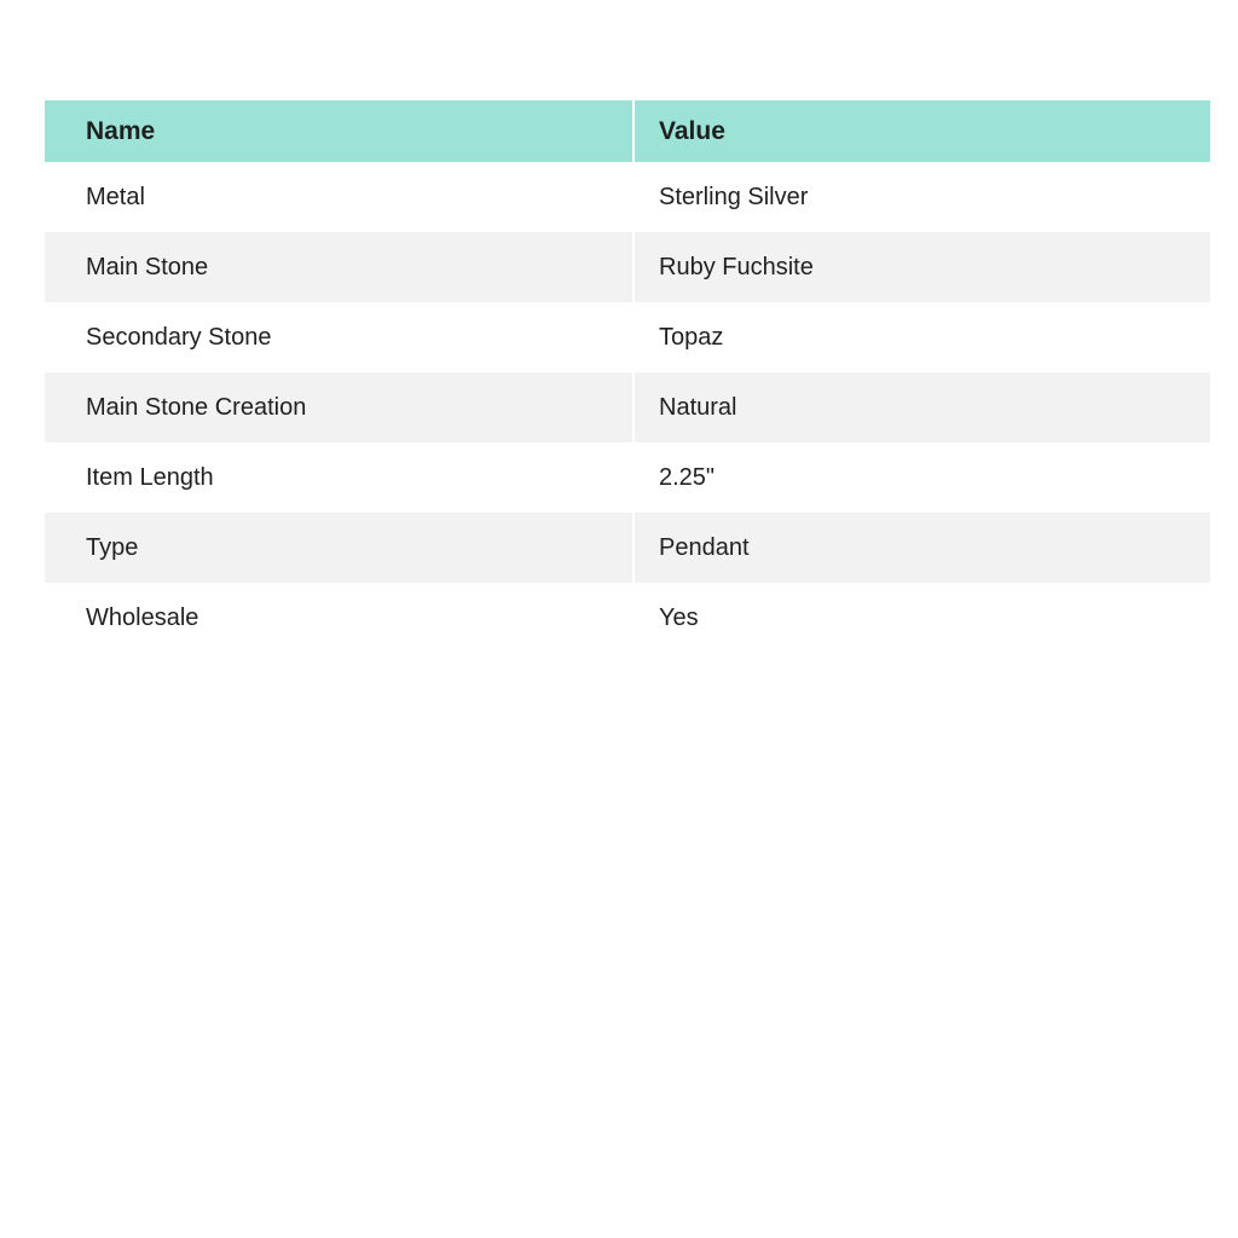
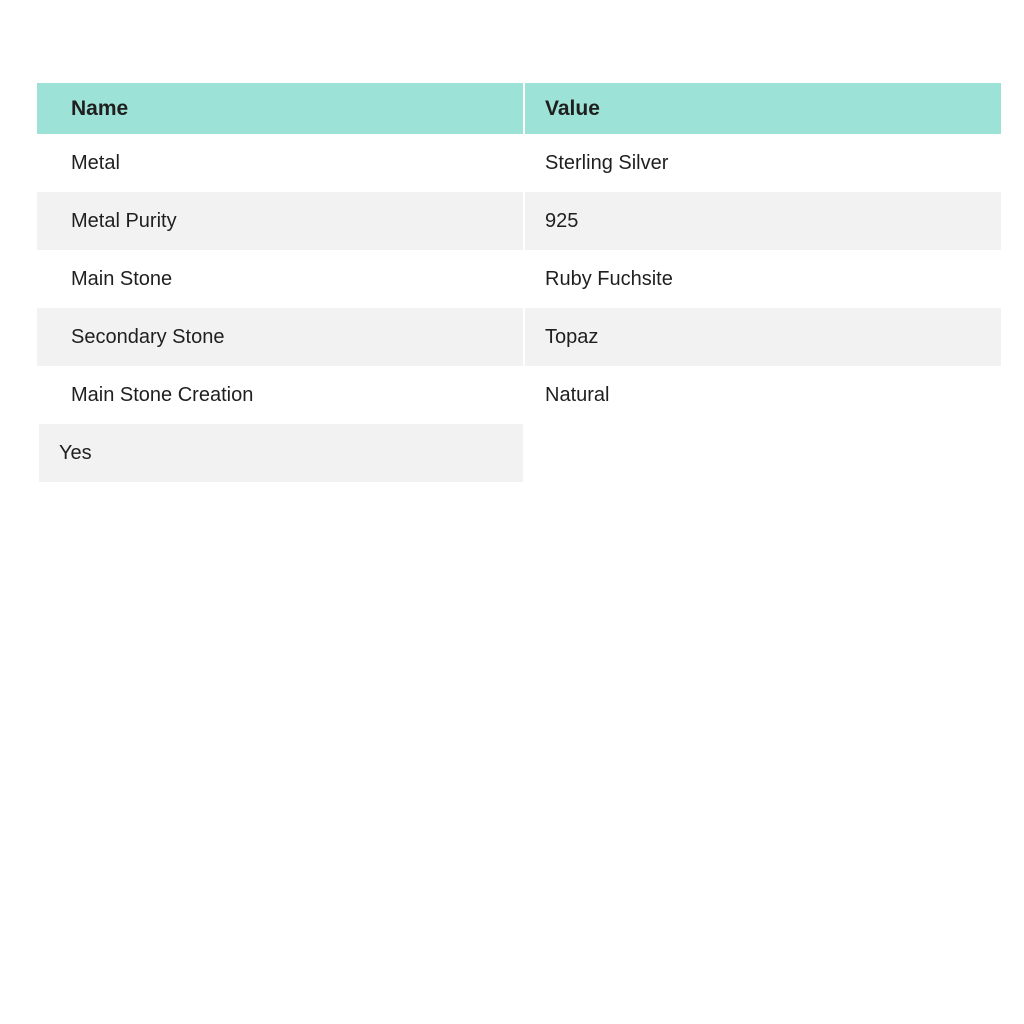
  Name
  Value
  Metal
  Sterling Silver
+ Metal Purity
+ 925
  Main Stone
  Ruby Fuchsite
  Secondary Stone
  Topaz
  Main Stone Creation
  Natural
- Item Length
- 2.25"
- Type
- Pendant
- Wholesale
  Yes
